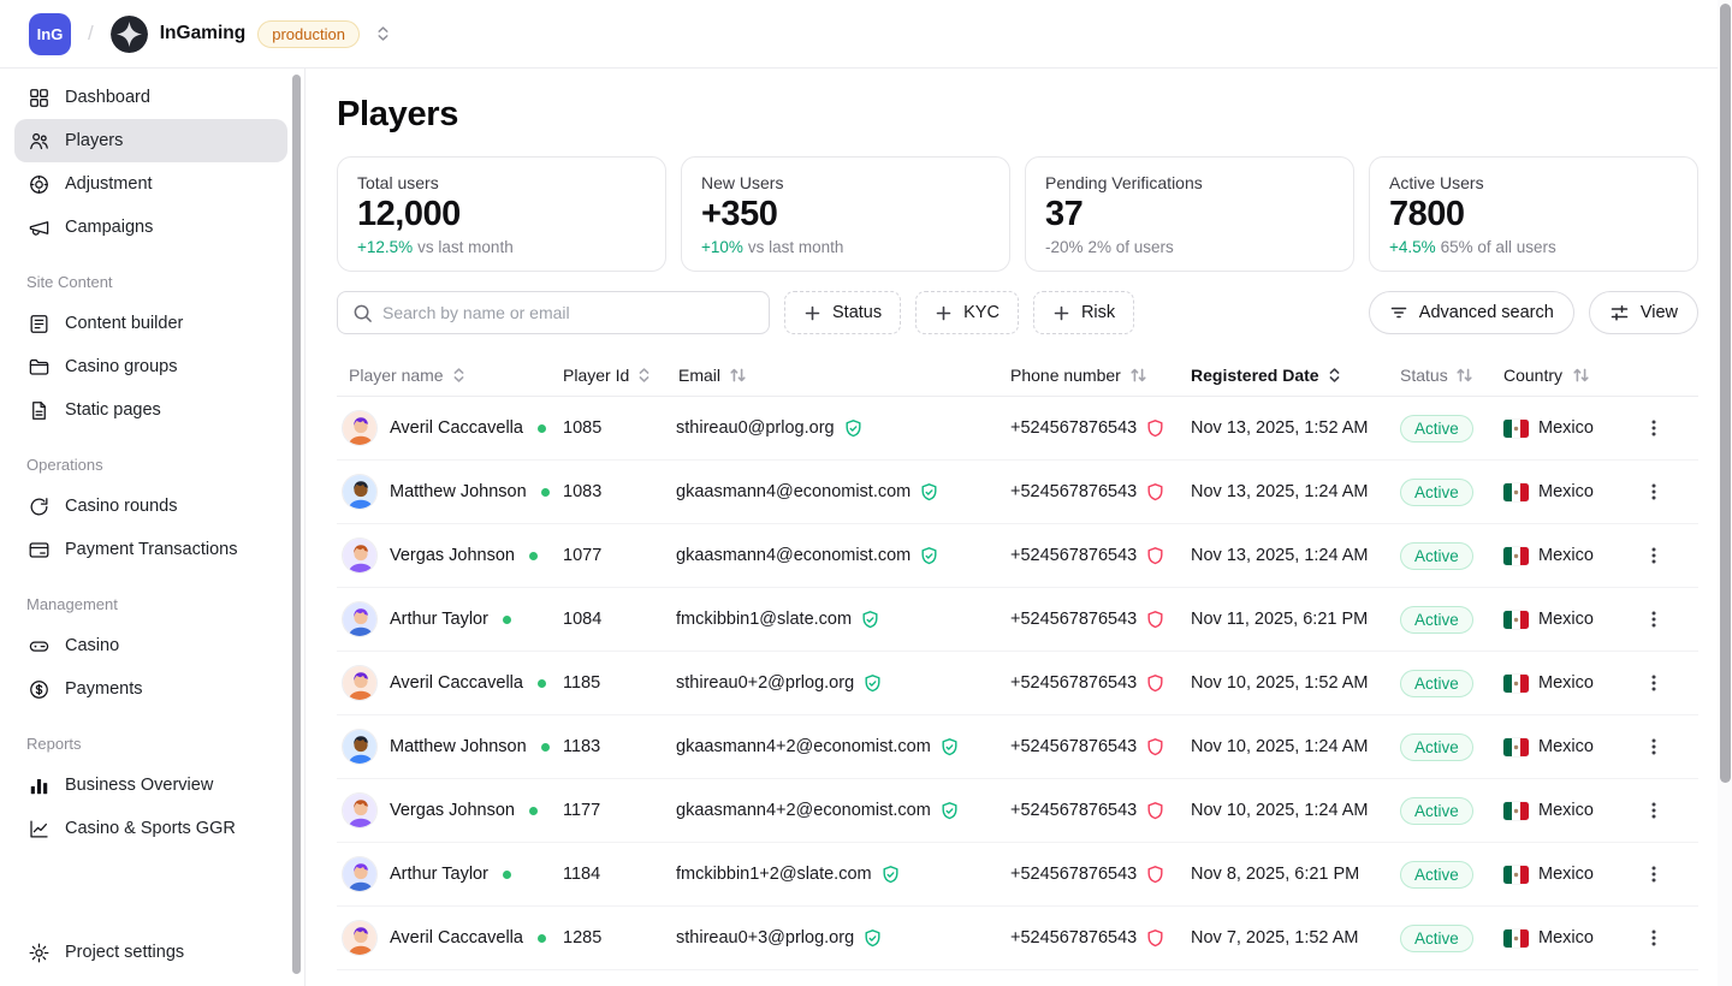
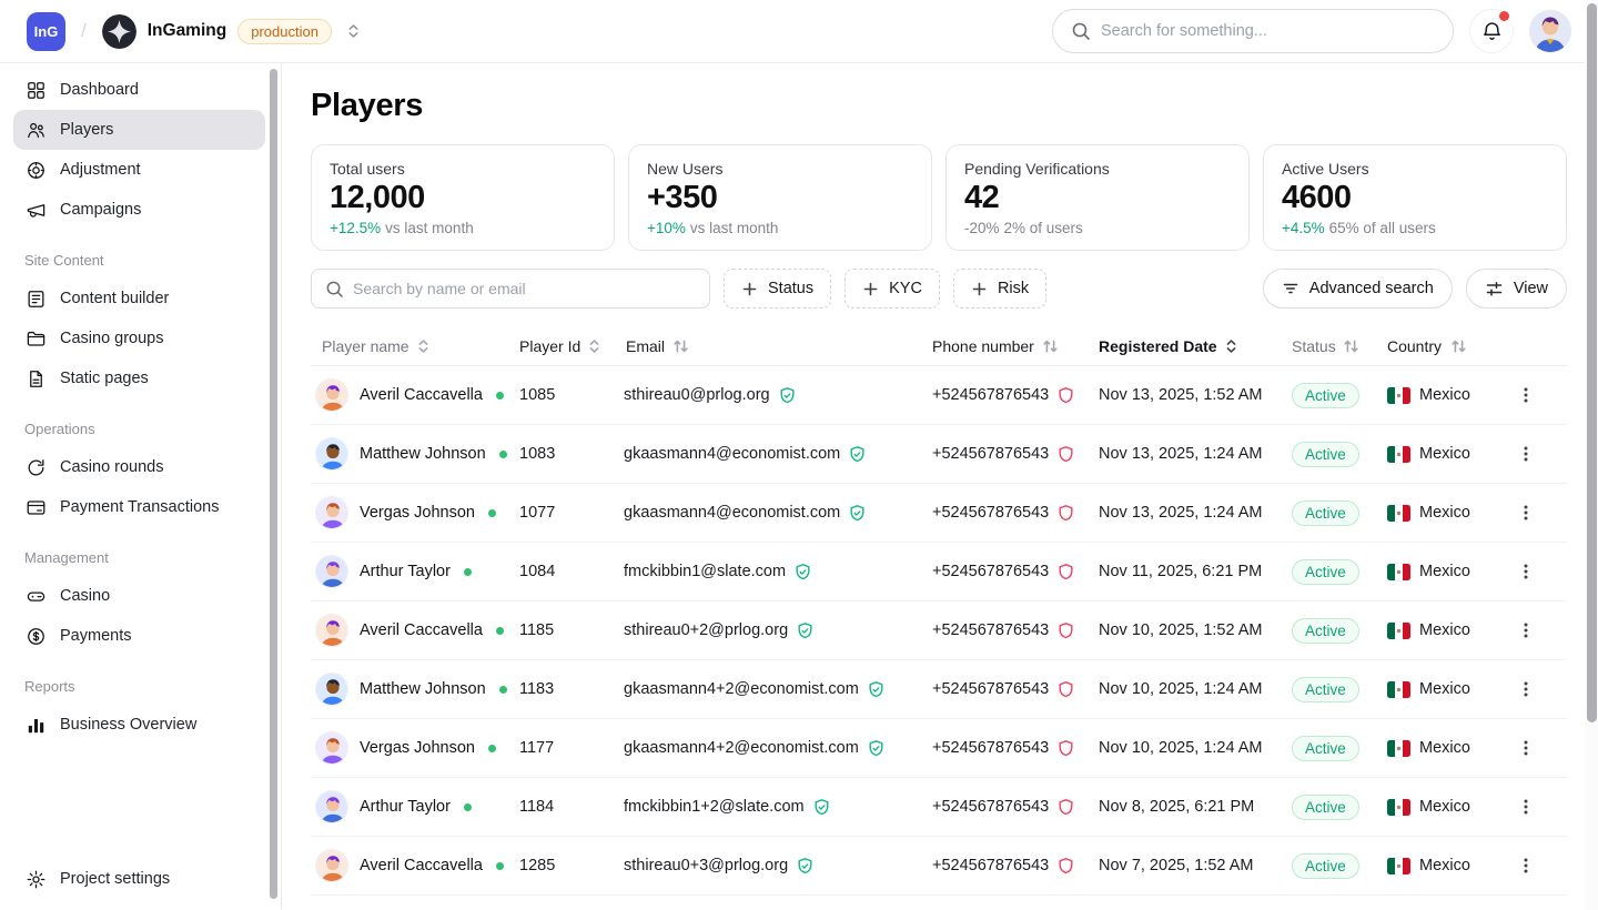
  InG
  /
  InGaming
  production
+ Search for something...
  Dashboard
  Players
  Adjustment
  Campaigns
  Site Content
  Content builder
  Casino groups
  Static pages
  Operations
  Casino rounds
  Payment Transactions
  Management
  Casino
  Payments
  Reports
  Business Overview
- Casino & Sports GGR
  Project settings
  Players
  Total users
  12,000
  +12.5% vs last month
  New Users
  +350
  +10% vs last month
  Pending Verifications
- 37
+ 42
  -20% 2% of users
  Active Users
- 7800
+ 4600
  +4.5% 65% of all users
  Search by name or email
  Status
  KYC
  Risk
  Advanced search
  View
  Player name
  Player Id
  Email
  Phone number
  Registered Date
  Status
  Country
  Averil Caccavella
  1085
  sthireau0@prlog.org
  +524567876543
  Nov 13, 2025, 1:52 AM
  Active
  Mexico
  Matthew Johnson
  1083
  gkaasmann4@economist.com
  +524567876543
  Nov 13, 2025, 1:24 AM
  Active
  Mexico
  Vergas Johnson
  1077
  gkaasmann4@economist.com
  +524567876543
  Nov 13, 2025, 1:24 AM
  Active
  Mexico
  Arthur Taylor
  1084
  fmckibbin1@slate.com
  +524567876543
  Nov 11, 2025, 6:21 PM
  Active
  Mexico
  Averil Caccavella
  1185
  sthireau0+2@prlog.org
  +524567876543
  Nov 10, 2025, 1:52 AM
  Active
  Mexico
  Matthew Johnson
  1183
  gkaasmann4+2@economist.com
  +524567876543
  Nov 10, 2025, 1:24 AM
  Active
  Mexico
  Vergas Johnson
  1177
  gkaasmann4+2@economist.com
  +524567876543
  Nov 10, 2025, 1:24 AM
  Active
  Mexico
  Arthur Taylor
  1184
  fmckibbin1+2@slate.com
  +524567876543
  Nov 8, 2025, 6:21 PM
  Active
  Mexico
  Averil Caccavella
  1285
  sthireau0+3@prlog.org
  +524567876543
  Nov 7, 2025, 1:52 AM
  Active
  Mexico
